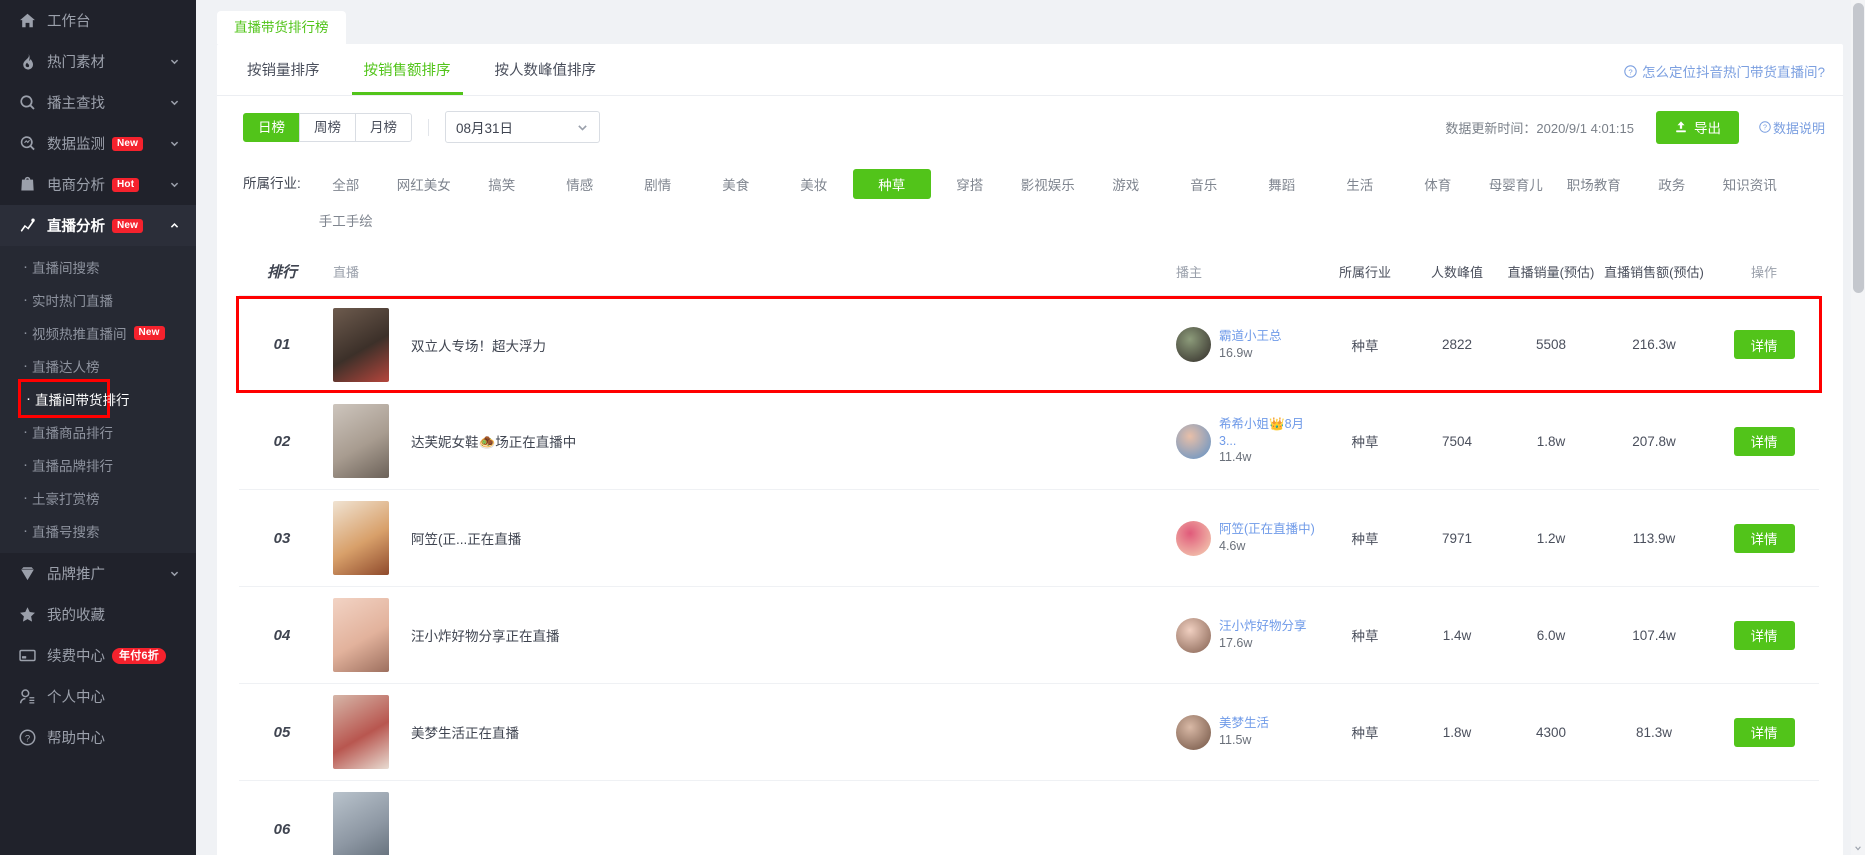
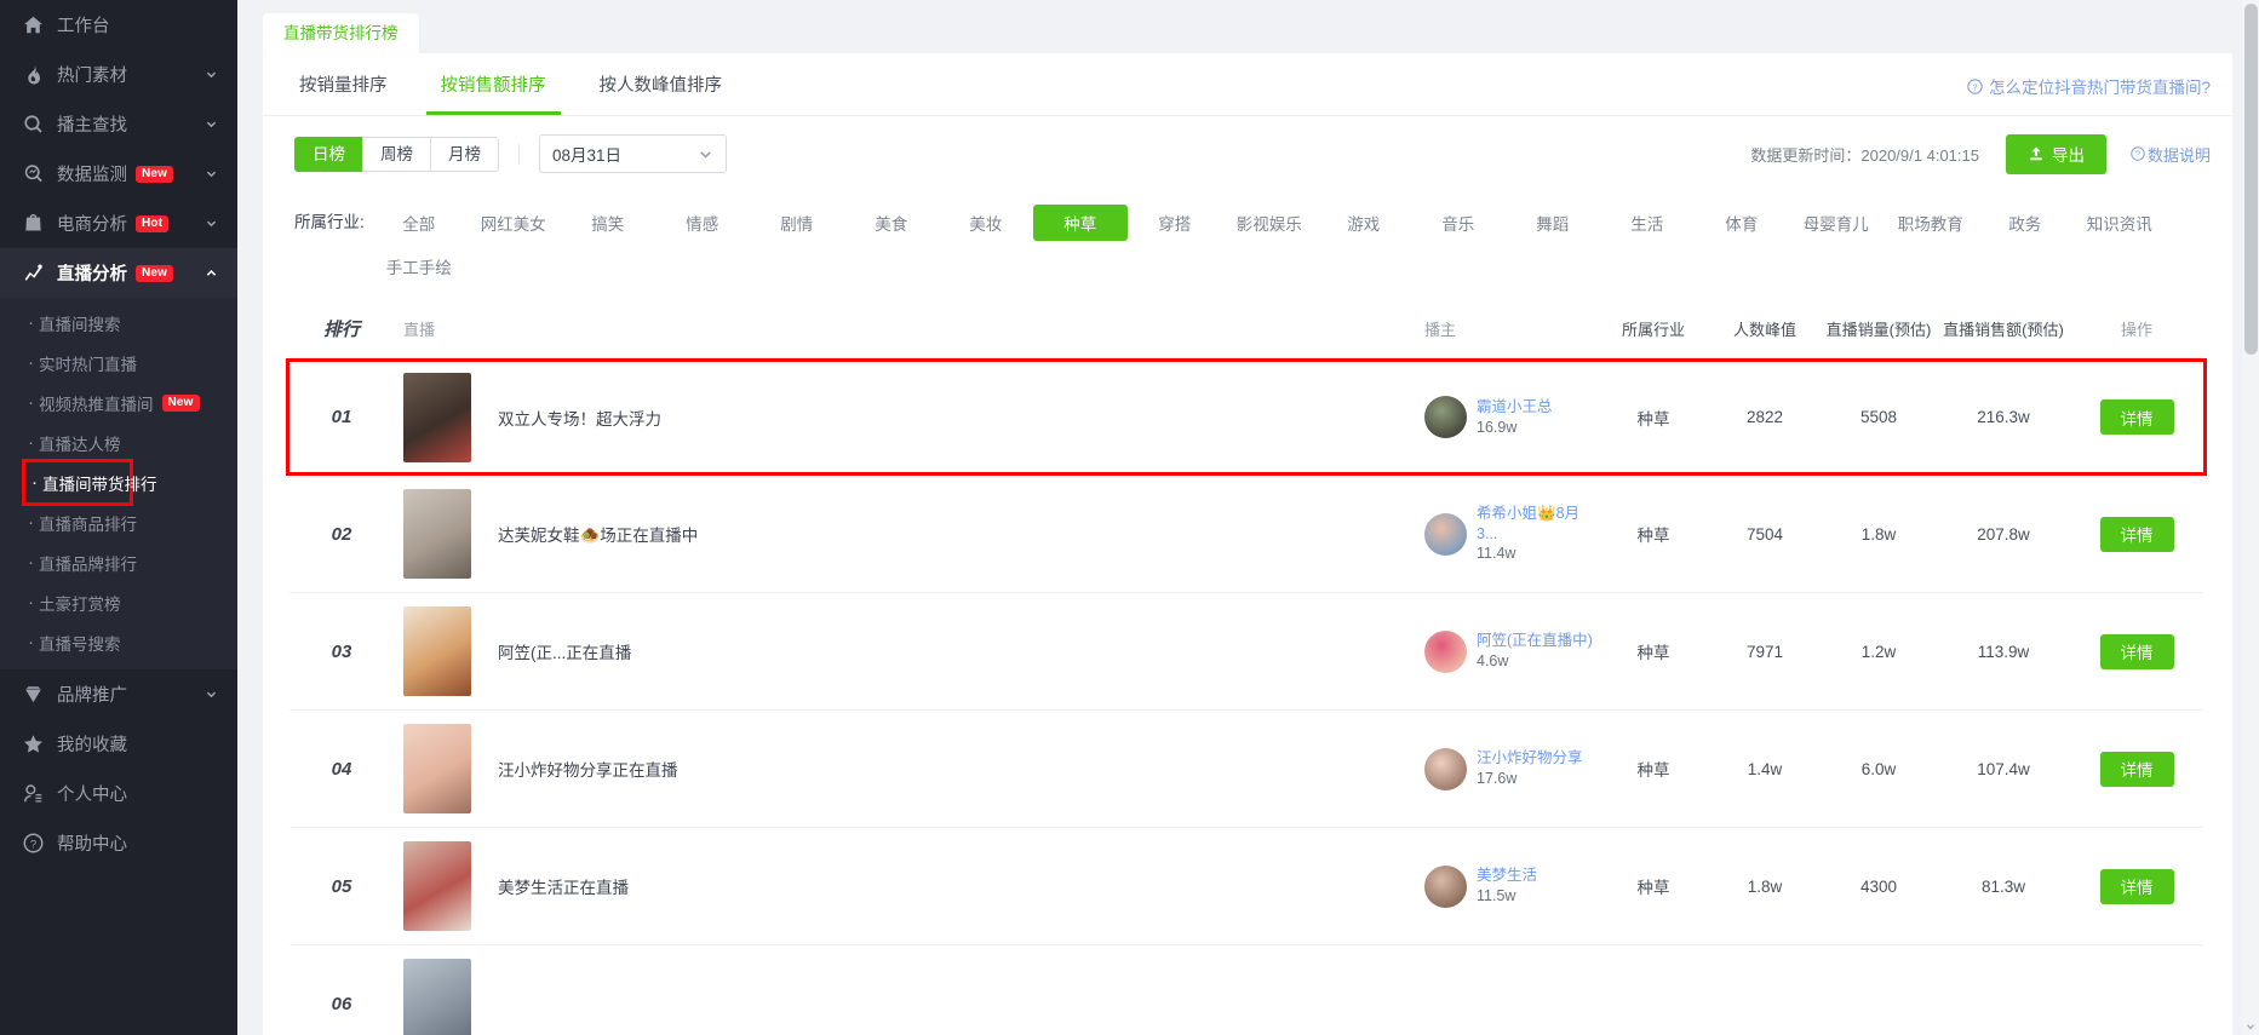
  工作台
  热门素材
  播主查找
  数据监测
  New
  电商分析
  Hot
  直播分析
  New
  直播间搜索
  实时热门直播
  视频热推直播间
  New
  直播达人榜
  直播间带货排行
  直播商品排行
  直播品牌排行
  土豪打赏榜
  直播号搜索
  品牌推广
  我的收藏
- 续费中心
- 年付6折
  个人中心
  ?
  帮助中心
  直播带货排行榜
  按销量排序
  按销售额排序
  按人数峰值排序
  ?
  怎么定位抖音热门带货直播间?
  日榜
  周榜
  月榜
  08月31日
  数据更新时间：2020/9/1 4:01:15
  导出
  数据说明
  所属行业:
  全部
  网红美女
  搞笑
  情感
  剧情
  美食
  美妆
  种草
  穿搭
  影视娱乐
  游戏
  音乐
  舞蹈
  生活
  体育
  母婴育儿
  职场教育
  政务
  知识资讯
  手工手绘
  排行
  直播
  播主
  所属行业
  人数峰值
  直播销量(预估)
  直播销售额(预估)
  操作
  01
  双立人专场！超大浮力
  霸道小王总
  16.9w
  种草
  2822
  5508
  216.3w
  详情
  02
  达芙妮女鞋🧆场正在直播中
  希希小姐👑8月3...
  11.4w
  种草
  7504
  1.8w
  207.8w
  详情
  03
  阿笠(正...正在直播
  阿笠(正在直播中)
  4.6w
  种草
  7971
  1.2w
  113.9w
  详情
  04
  汪小炸好物分享正在直播
  汪小炸好物分享
  17.6w
  种草
  1.4w
  6.0w
  107.4w
  详情
  05
  美梦生活正在直播
  美梦生活
  11.5w
  种草
  1.8w
  4300
  81.3w
  详情
  06
